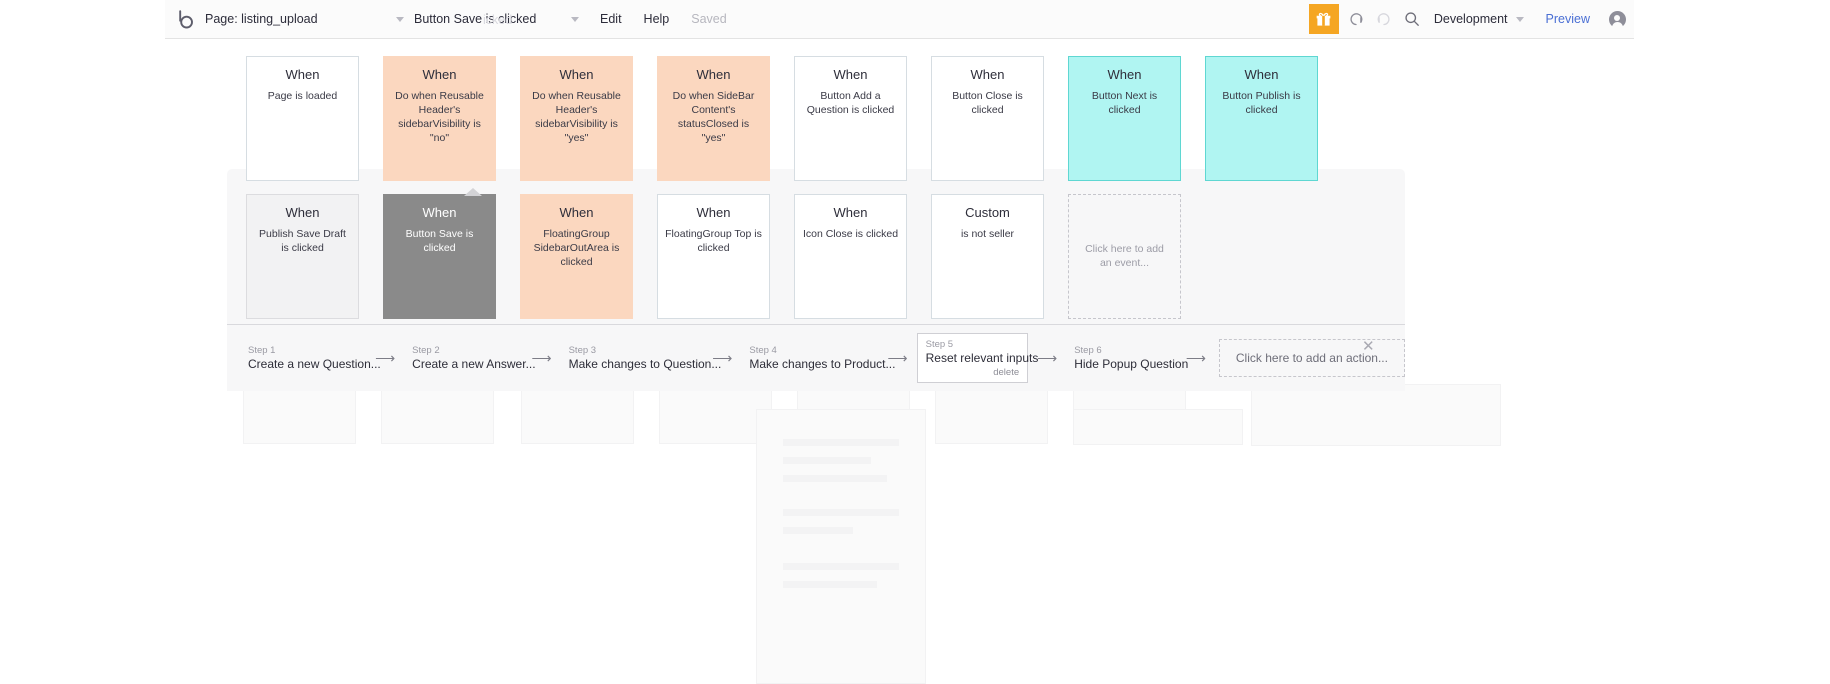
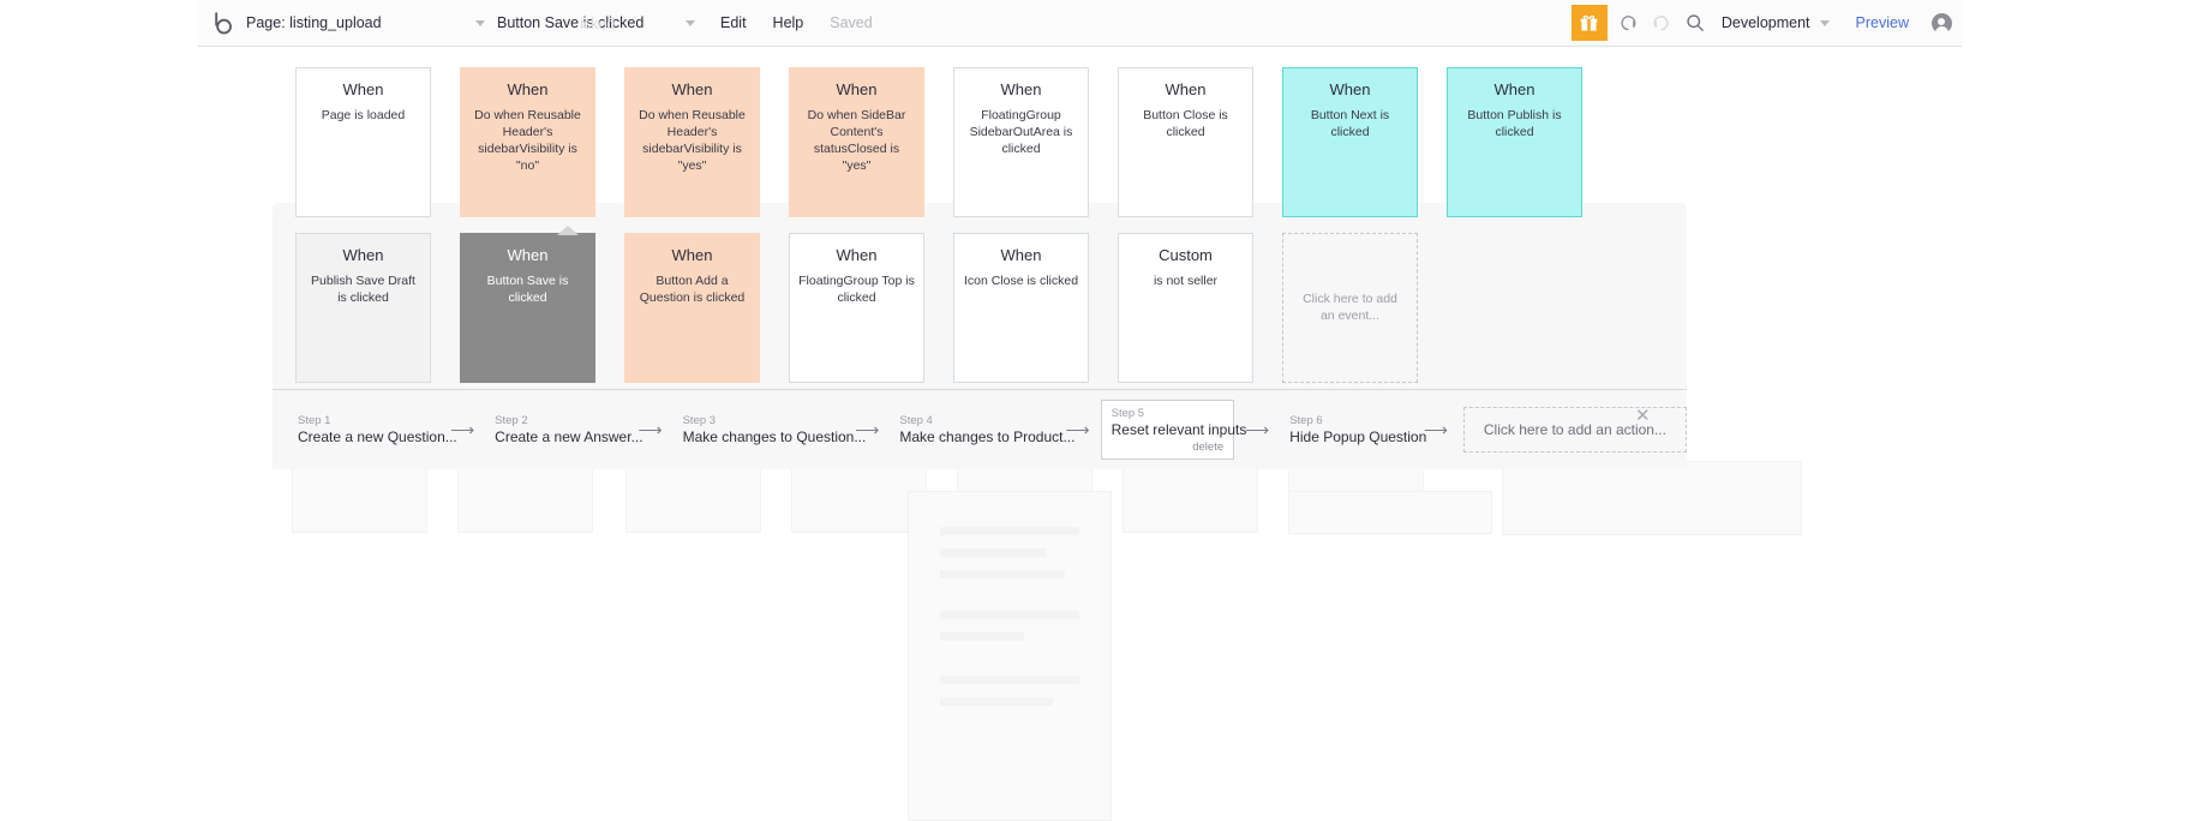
  Page: listing_upload
  Button Save is clicked
  icked
  Edit
  Help
  Saved
  Development
  Preview
  When
  Page is loaded
  When
  Do when Reusable Header's sidebarVisibility is "no"
  When
  Do when Reusable Header's sidebarVisibility is "yes"
  When
  Do when SideBar Content's statusClosed is "yes"
  When
- Button Add a Question is clicked
+ FloatingGroup SidebarOutArea is clicked
  When
  Button Close is clicked
  When
  Button Next is clicked
  When
  Button Publish is clicked
  When
  Publish Save Draft is clicked
  When
  Button Save is clicked
  When
- FloatingGroup SidebarOutArea is clicked
+ Button Add a Question is clicked
  When
  FloatingGroup Top is clicked
  When
  Icon Close is clicked
  Custom
  is not seller
  Click here to add an event...
  Step 1
  Create a new Question...
  ⟶
  Step 2
  Create a new Answer...
  ⟶
  Step 3
  Make changes to Question...
  ⟶
  Step 4
  Make changes to Product...
  ⟶
  Step 5
  Reset relevant inputs
  delete
  ⟶
  Step 6
  Hide Popup Question
  ⟶
  Click here to add an action...
  ✕
